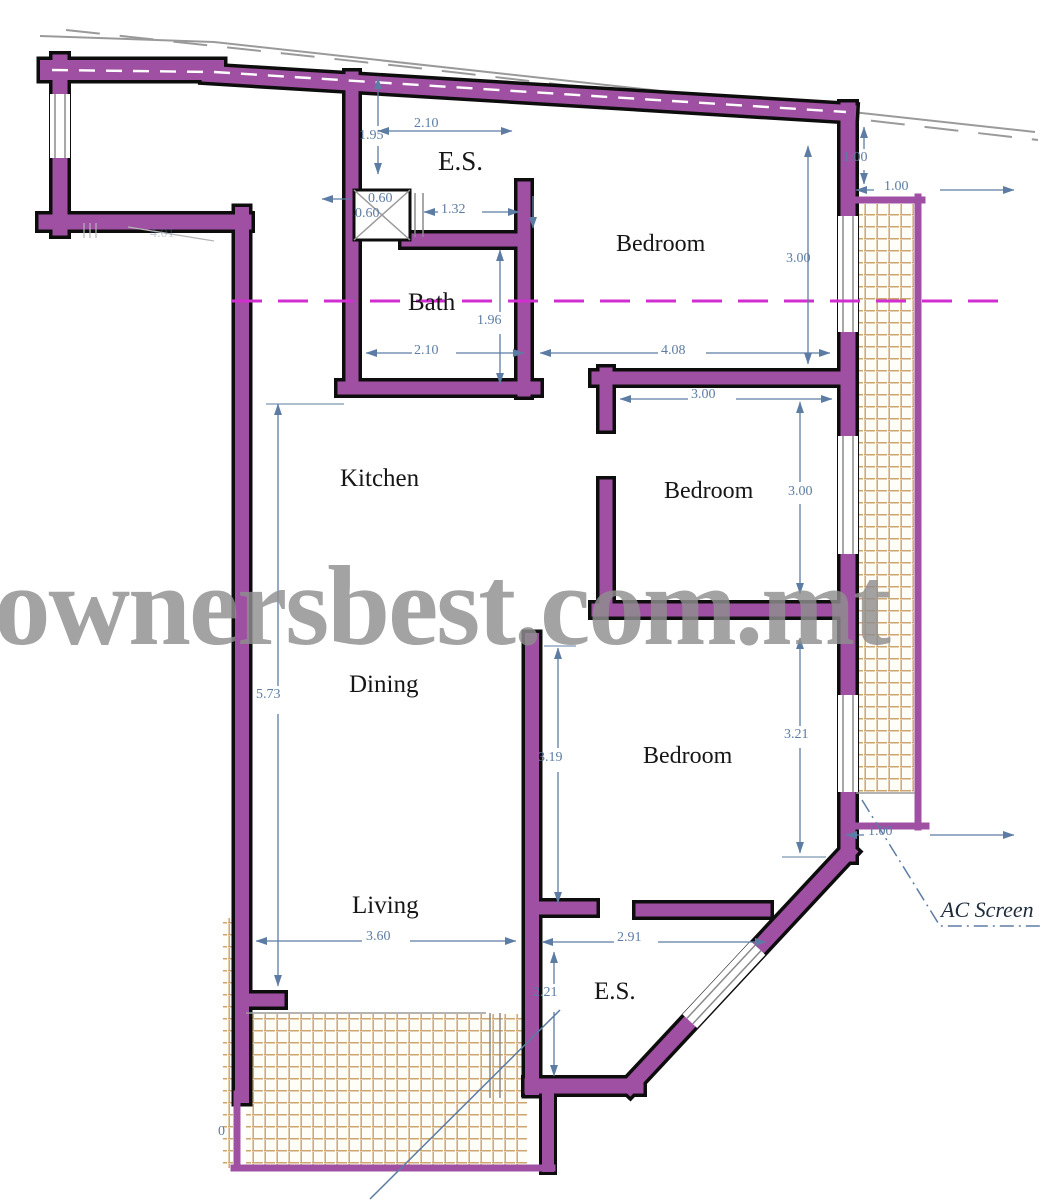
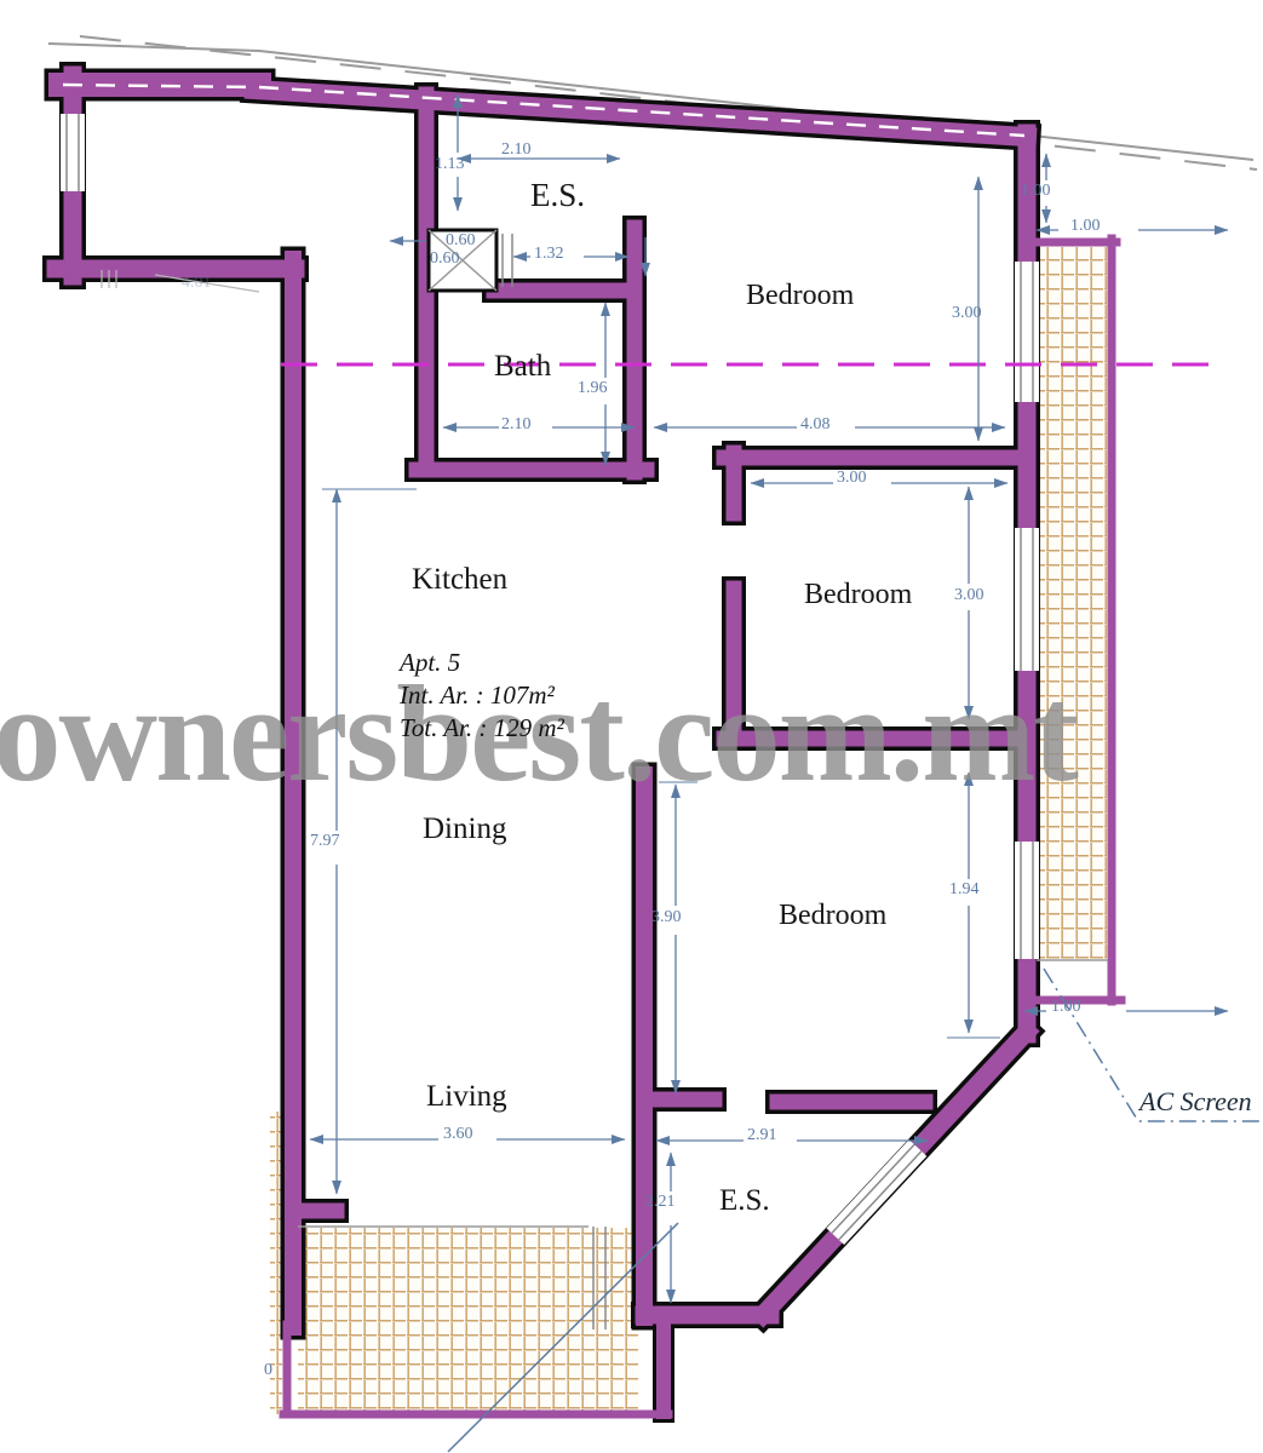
  ownersbest.com.mt
  E.S.
  Bedroom
  Bath
  Kitchen
  Dining
  Bedroom
  Bedroom
  Living
  E.S.
+ Apt. 5
+ Int. Ar. : 107m²
+ Tot. Ar. : 129 m²
  AC Screen
  2.10
- 1.95
+ 1.13
  0.60
  0.60
  1.32
  1.96
  2.10
  4.08
  3.00
  1.00
  1.00
  3.00
  3.00
- 5.73
+ 7.97
- 3.19
+ 3.90
- 3.21
+ 1.94
  1.00
  3.60
  2.91
  2.21
  0
  4.01
